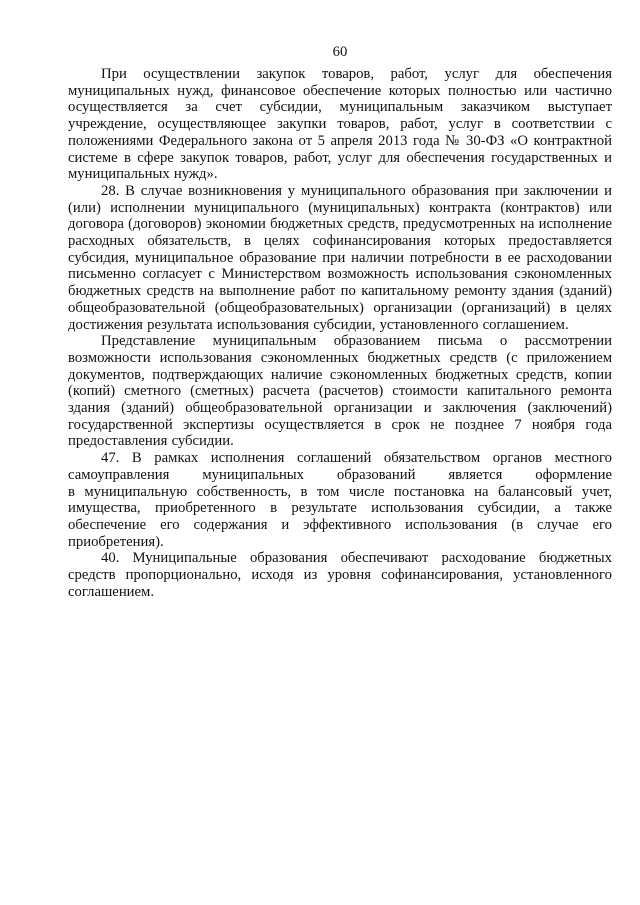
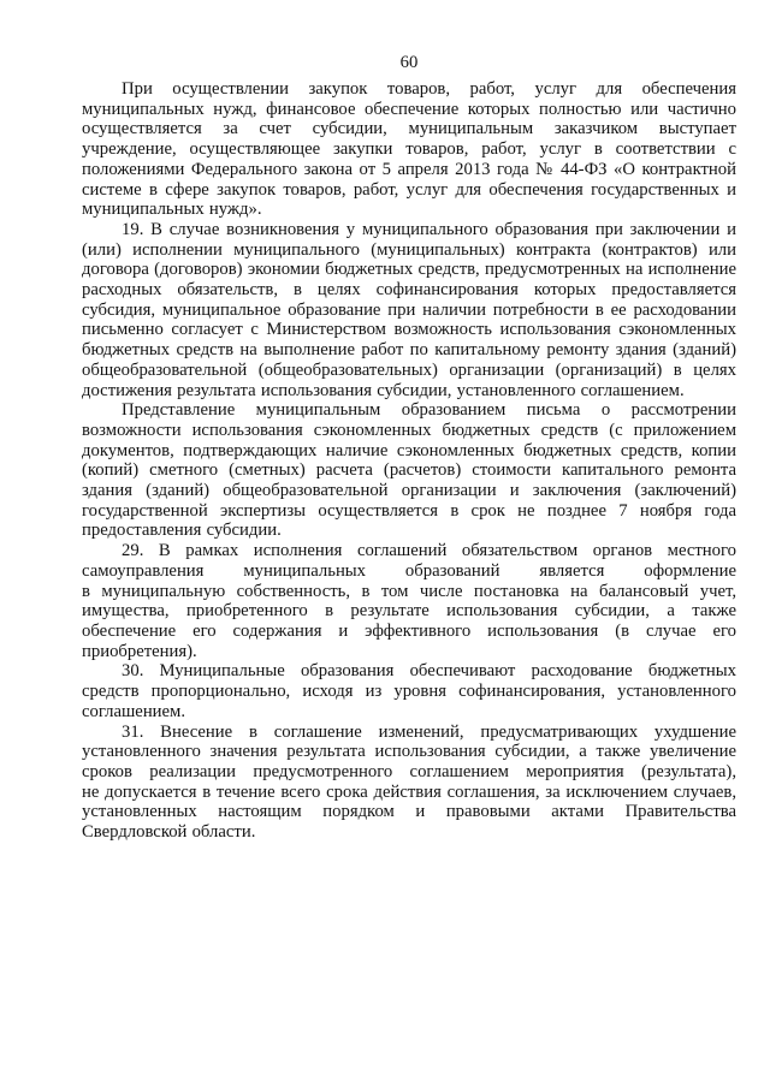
  60
- При осуществлении закупок товаров, работ, услуг для обеспечения муниципальных нужд, финансовое обеспечение которых полностью или частично осуществляется за счет субсидии, муниципальным заказчиком выступает учреждение, осуществляющее закупки товаров, работ, услуг в соответствии с положениями Федерального закона от 5 апреля 2013 года № 30-ФЗ «О контрактной системе в сфере закупок товаров, работ, услуг для обеспечения государственных и муниципальных нужд».
+ При осуществлении закупок товаров, работ, услуг для обеспечения муниципальных нужд, финансовое обеспечение которых полностью или частично осуществляется за счет субсидии, муниципальным заказчиком выступает учреждение, осуществляющее закупки товаров, работ, услуг в соответствии с положениями Федерального закона от 5 апреля 2013 года № 44-ФЗ «О контрактной системе в сфере закупок товаров, работ, услуг для обеспечения государственных и муниципальных нужд».
- 28. В случае возникновения у муниципального образования при заключении и (или) исполнении муниципального (муниципальных) контракта (контрактов) или договора (договоров) экономии бюджетных средств, предусмотренных на исполнение расходных обязательств, в целях софинансирования которых предоставляется субсидия, муниципальное образование при наличии потребности в ее расходовании письменно согласует с Министерством возможность использования сэкономленных бюджетных средств на выполнение работ по капитальному ремонту здания (зданий) общеобразовательной (общеобразовательных) организации (организаций) в целях достижения результата использования субсидии, установленного соглашением.
+ 19. В случае возникновения у муниципального образования при заключении и (или) исполнении муниципального (муниципальных) контракта (контрактов) или договора (договоров) экономии бюджетных средств, предусмотренных на исполнение расходных обязательств, в целях софинансирования которых предоставляется субсидия, муниципальное образование при наличии потребности в ее расходовании письменно согласует с Министерством возможность использования сэкономленных бюджетных средств на выполнение работ по капитальному ремонту здания (зданий) общеобразовательной (общеобразовательных) организации (организаций) в целях достижения результата использования субсидии, установленного соглашением.
  Представление муниципальным образованием письма о рассмотрении возможности использования сэкономленных бюджетных средств (с приложением документов, подтверждающих наличие сэкономленных бюджетных средств, копии (копий) сметного (сметных) расчета (расчетов) стоимости капитального ремонта здания (зданий) общеобразовательной организации и заключения (заключений) государственной экспертизы осуществляется в срок не позднее 7 ноября года предоставления субсидии.
- 47. В рамках исполнения соглашений обязательством органов местного самоуправления муниципальных образований является оформление в муниципальную собственность, в том числе постановка на балансовый учет, имущества, приобретенного в результате использования субсидии, а также обеспечение его содержания и эффективного использования (в случае его приобретения).
+ 29. В рамках исполнения соглашений обязательством органов местного самоуправления муниципальных образований является оформление в муниципальную собственность, в том числе постановка на балансовый учет, имущества, приобретенного в результате использования субсидии, а также обеспечение его содержания и эффективного использования (в случае его приобретения).
- 40. Муниципальные образования обеспечивают расходование бюджетных средств пропорционально, исходя из уровня софинансирования, установленного соглашением.
+ 30. Муниципальные образования обеспечивают расходование бюджетных средств пропорционально, исходя из уровня софинансирования, установленного соглашением.
+ 31. Внесение в соглашение изменений, предусматривающих ухудшение установленного значения результата использования субсидии, а также увеличение сроков реализации предусмотренного соглашением мероприятия (результата), не допускается в течение всего срока действия соглашения, за исключением случаев, установленных настоящим порядком и правовыми актами Правительства Свердловской области.
